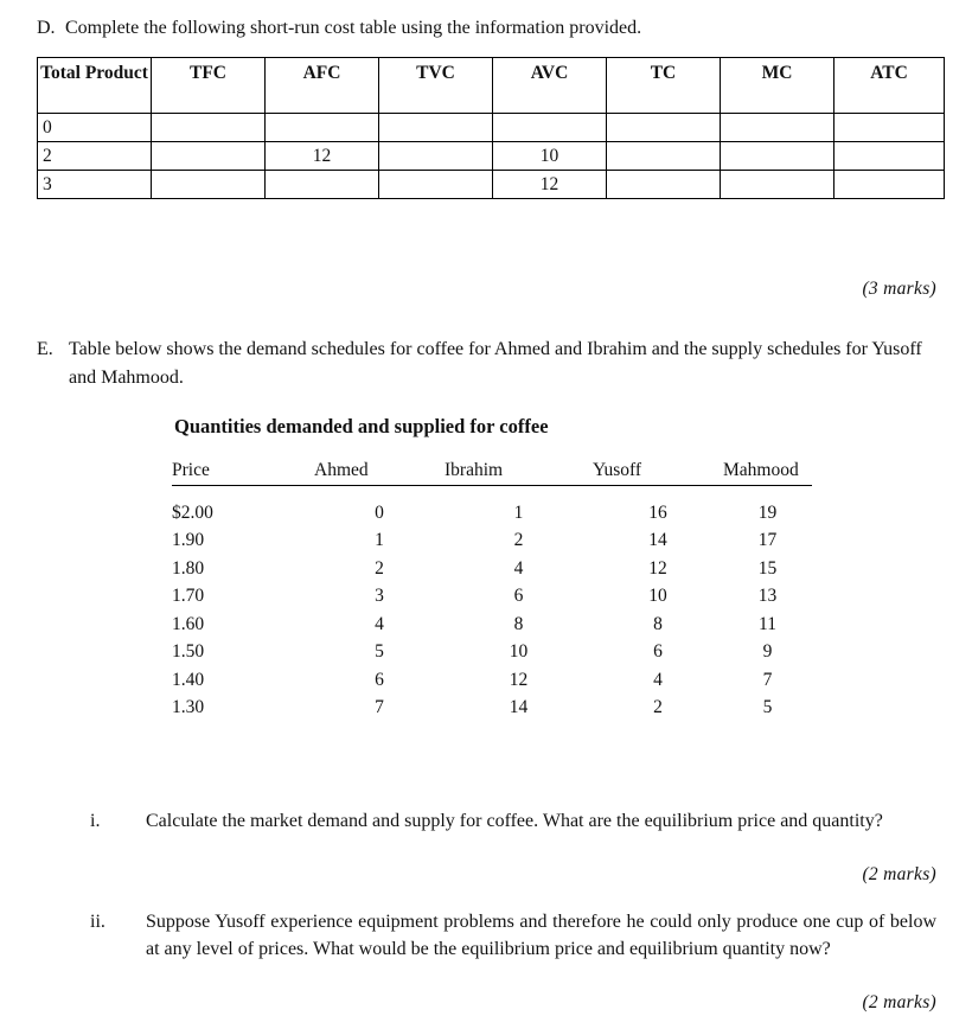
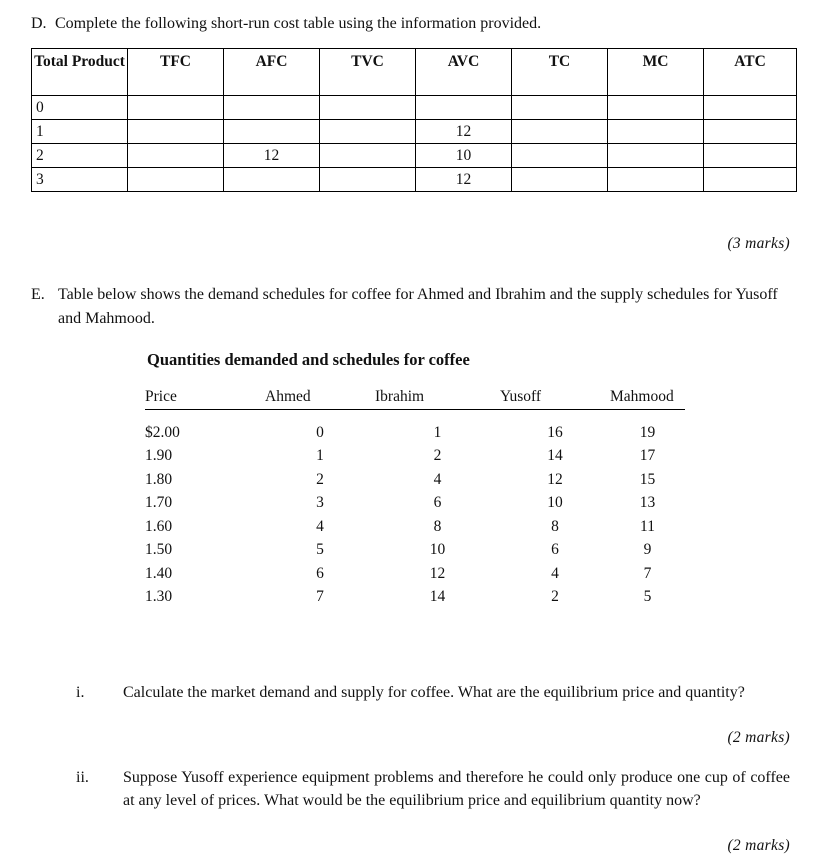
  D. Complete the following short-run cost table using the information provided.
  Total Product	TFC	AFC	TVC	AVC	TC	MC	ATC
  0
+ 1				12
  2		12		10
  3				12
  (3 marks)
  E.
  Table below shows the demand schedules for coffee for Ahmed and Ibrahim and the supply schedules for Yusoff and Mahmood.
- Quantities demanded and supplied for coffee
+ Quantities demanded and schedules for coffee
  Price	Ahmed	Ibrahim	Yusoff	Mahmood
  $2.00	0	1	16	19
  1.90	1	2	14	17
  1.80	2	4	12	15
  1.70	3	6	10	13
  1.60	4	8	8	11
  1.50	5	10	6	9
  1.40	6	12	4	7
  1.30	7	14	2	5
  i.
  Calculate the market demand and supply for coffee. What are the equilibrium price and quantity?
  (2 marks)
  ii.
- Suppose Yusoff experience equipment problems and therefore he could only produce one cup of below at any level of prices. What would be the equilibrium price and equilibrium quantity now?
+ Suppose Yusoff experience equipment problems and therefore he could only produce one cup of coffee at any level of prices. What would be the equilibrium price and equilibrium quantity now?
  (2 marks)
